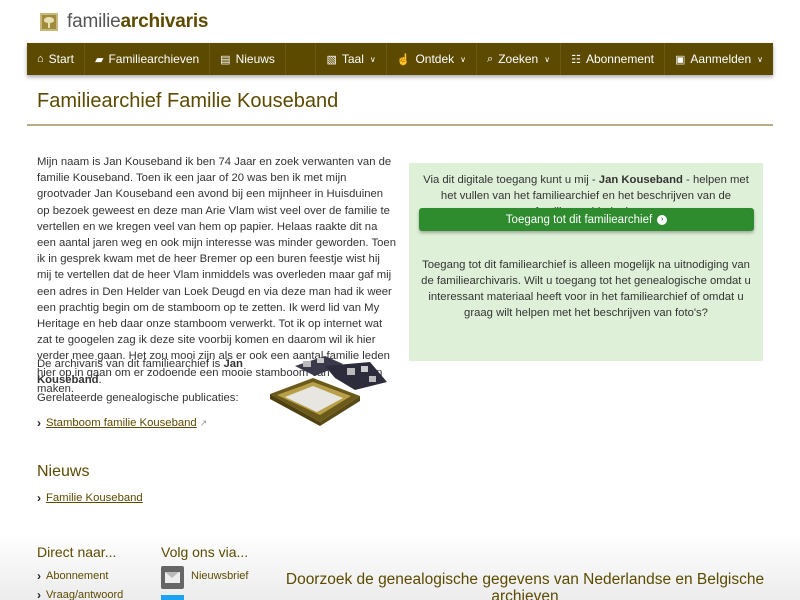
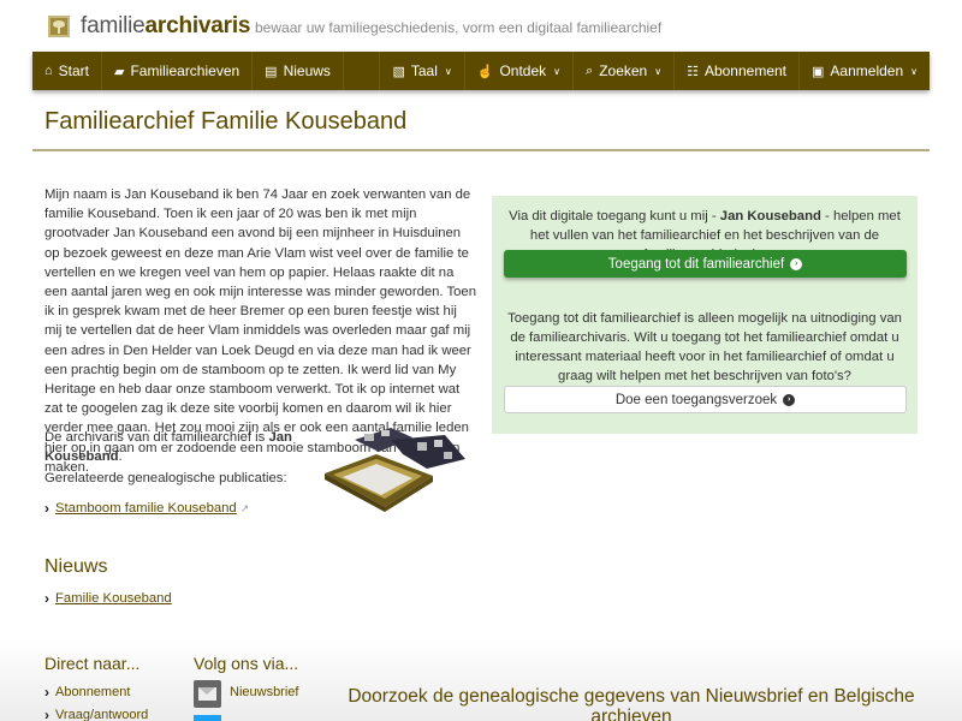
  familiearchivaris
+ bewaar uw familiegeschiedenis, vorm een digitaal familiearchief
  ⌂
  Start
  ▰
  Familiearchieven
  ▤
  Nieuws
  ▧
  Taal
  ∨
  ☝
  Ontdek
  ∨
  ⌕
  Zoeken
  ∨
  ☷
  Abonnement
  ▣
  Aanmelden
  ∨
  Familiearchief Familie Kouseband
  Mijn naam is Jan Kouseband ik ben 74 Jaar en zoek verwanten van de familie Kouseband. Toen ik een jaar of 20 was ben ik met mijn grootvader Jan Kouseband een avond bij een mijnheer in Huisduinen op bezoek geweest en deze man Arie Vlam wist veel over de familie te vertellen en we kregen veel van hem op papier. Helaas raakte dit na een aantal jaren weg en ook mijn interesse was minder geworden. Toen ik in gesprek kwam met de heer Bremer op een buren feestje wist hij mij te vertellen dat de heer Vlam inmiddels was overleden maar gaf mij een adres in Den Helder van Loek Deugd en via deze man had ik weer een prachtig begin om de stamboom op te zetten. Ik werd lid van My Heritage en heb daar onze stamboom verwerkt. Tot ik op internet wat zat te googelen zag ik deze site voorbij komen en daarom wil ik hier verder mee gaan. Het zou mooi zijn als er ook een aantal familie leden hier op in gaan om er zodoende een mooie stamboomnn maken.
  De archivaris van dit familiearchief is Jan Kouseband.
  Gerelateerde genealogische publicaties:
  ›
  Stamboom familie Kouseband
  ↗
  Nieuws
  ›
  Familie Kouseband
  Via dit digitale toegang kunt u mij - Jan Kouseband - helpen met het vullen van het familiearchief en het beschrijven van de
  Toegang tot dit familiearchief
- Toegang tot dit familiearchief is alleen mogelijk na uitnodiging van de familiearchivaris. Wilt u toegang tot het genealogische omdat u interessant materiaal heeft voor in het familiearchief of omdat u graag wilt helpen met het beschrijven van foto's?
+ Toegang tot dit familiearchief is alleen mogelijk na uitnodiging van de familiearchivaris. Wilt u toegang tot het familiearchief omdat u interessant materiaal heeft voor in het familiearchief of omdat u graag wilt helpen met het beschrijven van foto's?
+ Doe een toegangsverzoek
  Direct naar...
  ›
  Abonnement
  ›
  Vraag/antwoord
  Volg ons via...
  Nieuwsbrief
- Doorzoek de genealogische gegevens van Nederlandse en Belgische archieven
+ Doorzoek de genealogische gegevens van Nieuwsbrief en Belgische archieven
